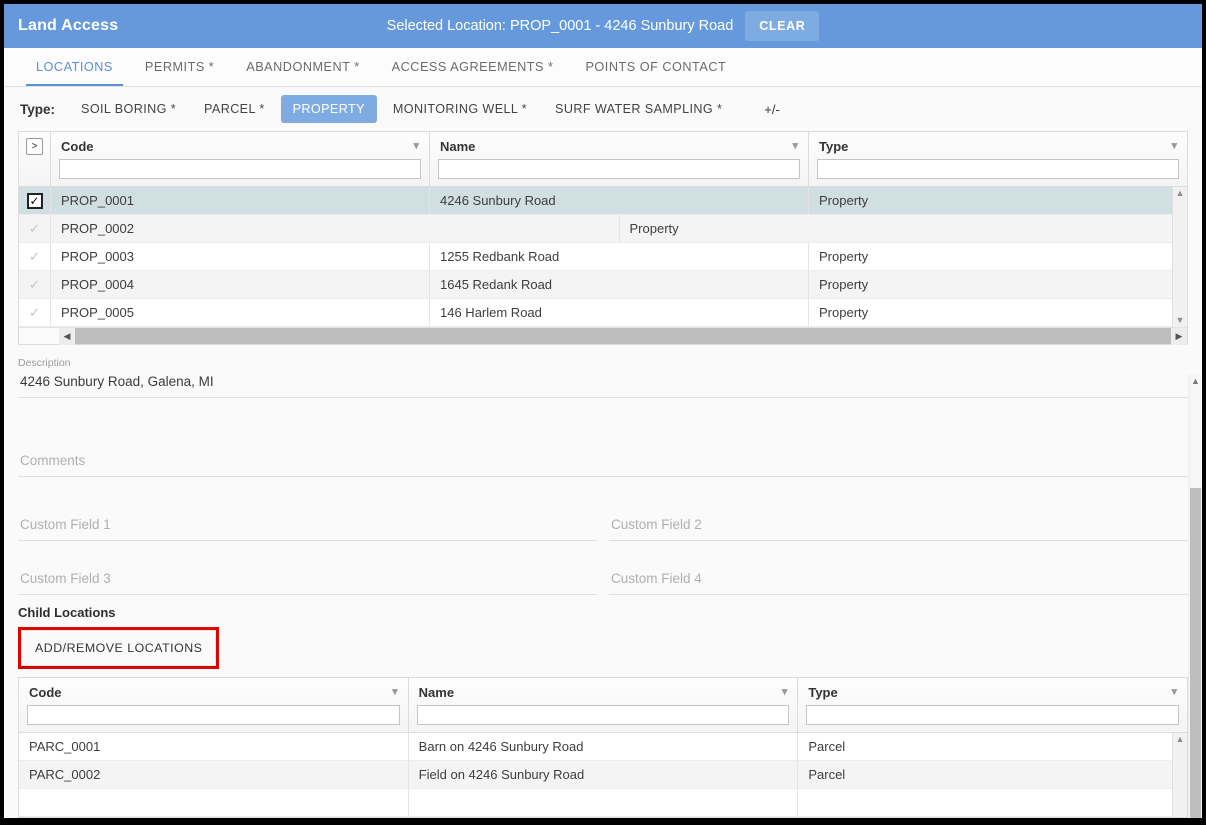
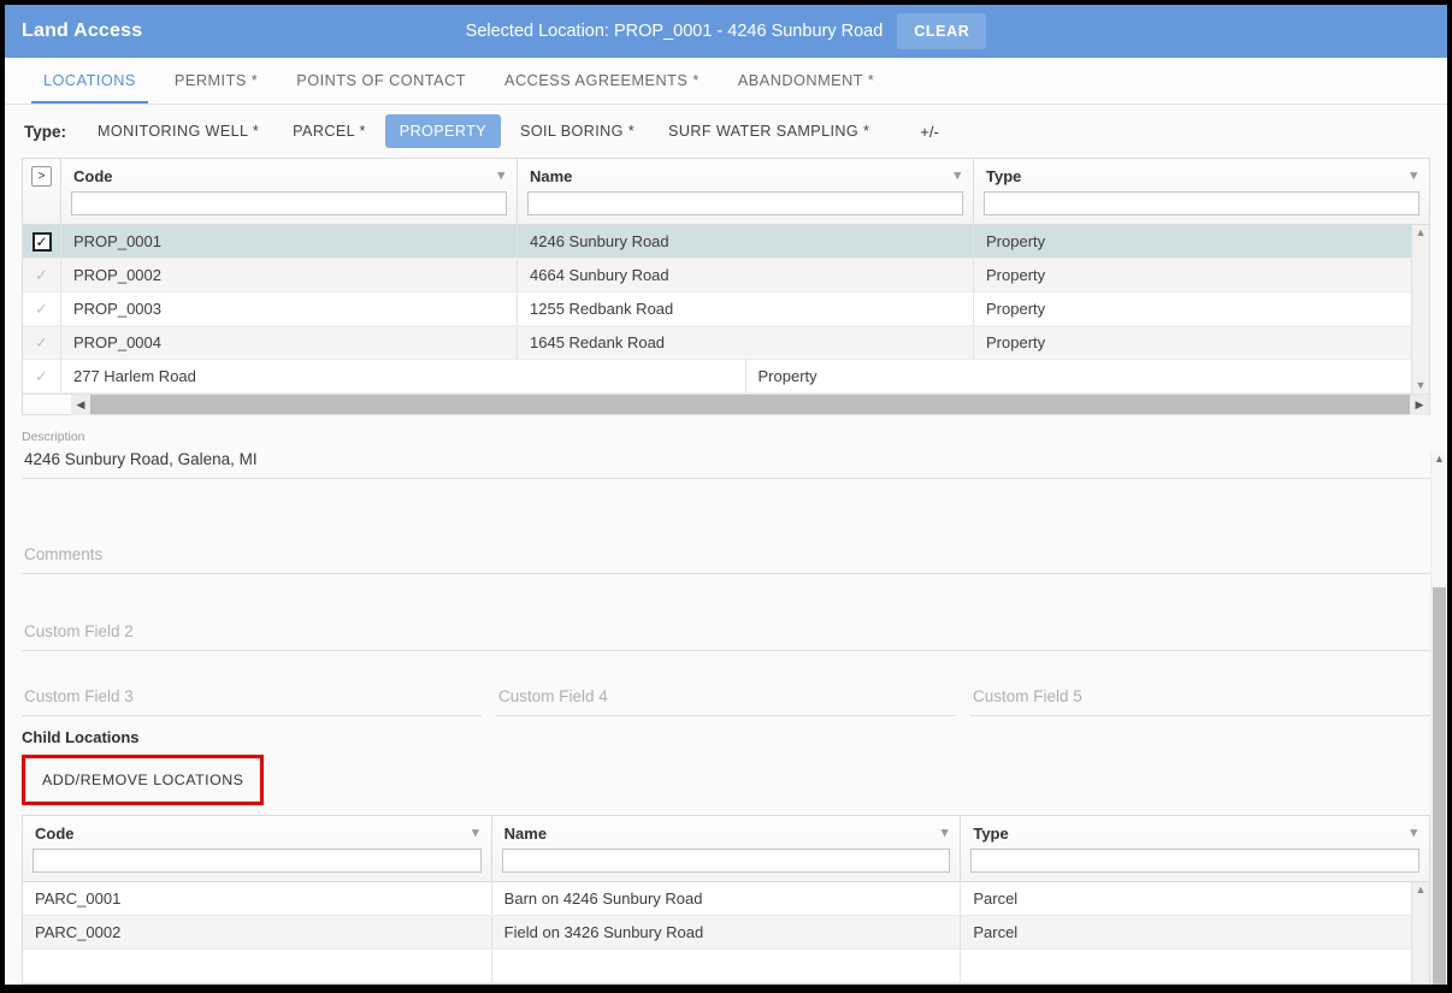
  Land Access
  Selected Location: PROP_0001 - 4246 Sunbury Road
  CLEAR
  LOCATIONS
  PERMITS *
- ABANDONMENT *
+ POINTS OF CONTACT
  ACCESS AGREEMENTS *
- POINTS OF CONTACT
+ ABANDONMENT *
  Type:
- SOIL BORING *
+ MONITORING WELL *
  PARCEL *
  PROPERTY
- MONITORING WELL *
+ SOIL BORING *
  SURF WATER SAMPLING *
  +/-
  >
  Code
  ▾
  Name
  ▾
  Type
  ▾
  ✓
  PROP_0001
  4246 Sunbury Road
  Property
  ✓
  PROP_0002
+ 4664 Sunbury Road
  Property
  ✓
  PROP_0003
  1255 Redbank Road
  Property
  ✓
  PROP_0004
  1645 Redank Road
  Property
  ✓
- PROP_0005
- 146 Harlem Road
+ 277 Harlem Road
  Property
  ▲
  ▼
  ◀
  ▶
  Description
  4246 Sunbury Road, Galena, MI
  Comments
- Custom Field 1
  Custom Field 2
  Custom Field 3
  Custom Field 4
+ Custom Field 5
  Child Locations
  ADD/REMOVE LOCATIONS
  Code
  ▾
  Name
  ▾
  Type
  ▾
  PARC_0001
  Barn on 4246 Sunbury Road
  Parcel
  PARC_0002
- Field on 4246 Sunbury Road
+ Field on 3426 Sunbury Road
  Parcel
  ▲
  ▲
